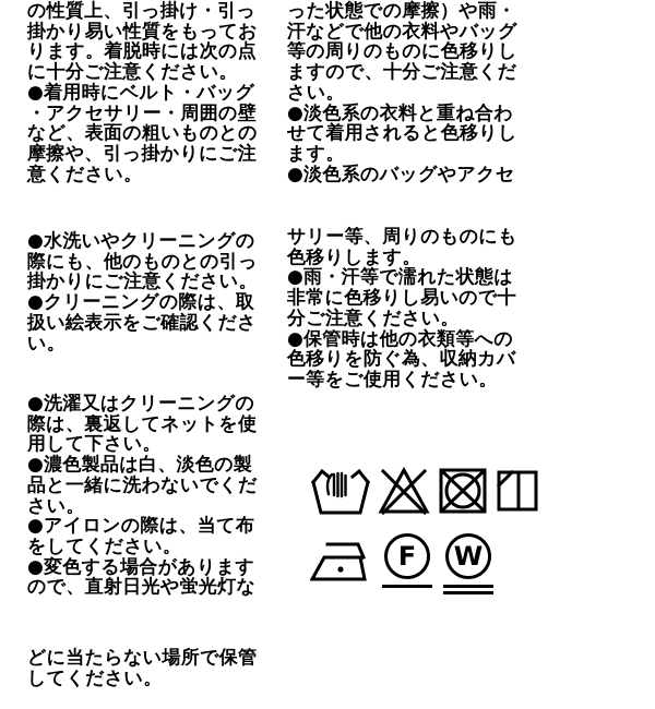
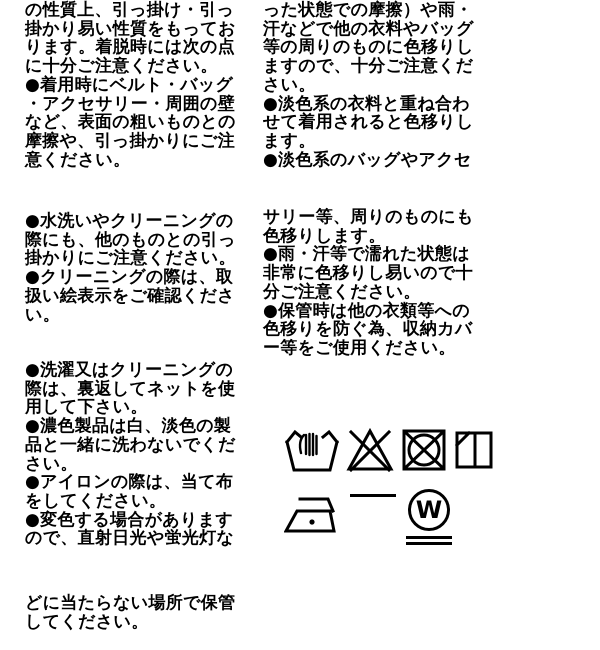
  の性質上、引っ掛け・引っ
  掛かり易い性質をもってお
  ります。着脱時には次の点
  に十分ご注意ください。
  ●着用時にベルト・バッグ
  ・アクセサリー・周囲の壁
  など、表面の粗いものとの
  摩擦や、引っ掛かりにご注
  意ください。
  った状態での摩擦）や雨・
  汗などで他の衣料やバッグ
  等の周りのものに色移りし
  ますので、十分ご注意くだ
  さい。
  ●淡色系の衣料と重ね合わ
  せて着用されると色移りし
  ます。
  ●淡色系のバッグやアクセ
  ●水洗いやクリーニングの
  際にも、他のものとの引っ
  掛かりにご注意ください。
  ●クリーニングの際は、取
  扱い絵表示をご確認くださ
  い。
  サリー等、周りのものにも
  色移りします。
  ●雨・汗等で濡れた状態は
  非常に色移りし易いので十
  分ご注意ください。
  ●保管時は他の衣類等への
  色移りを防ぐ為、収納カバ
  ー等をご使用ください。
  ●洗濯又はクリーニングの
  際は、裏返してネットを使
  用して下さい。
  ●濃色製品は白、淡色の製
  品と一緒に洗わないでくだ
  さい。
  ●アイロンの際は、当て布
  をしてください。
  ●変色する場合があります
  ので、直射日光や蛍光灯な
  どに当たらない場所で保管
  してください。
- F
  W
